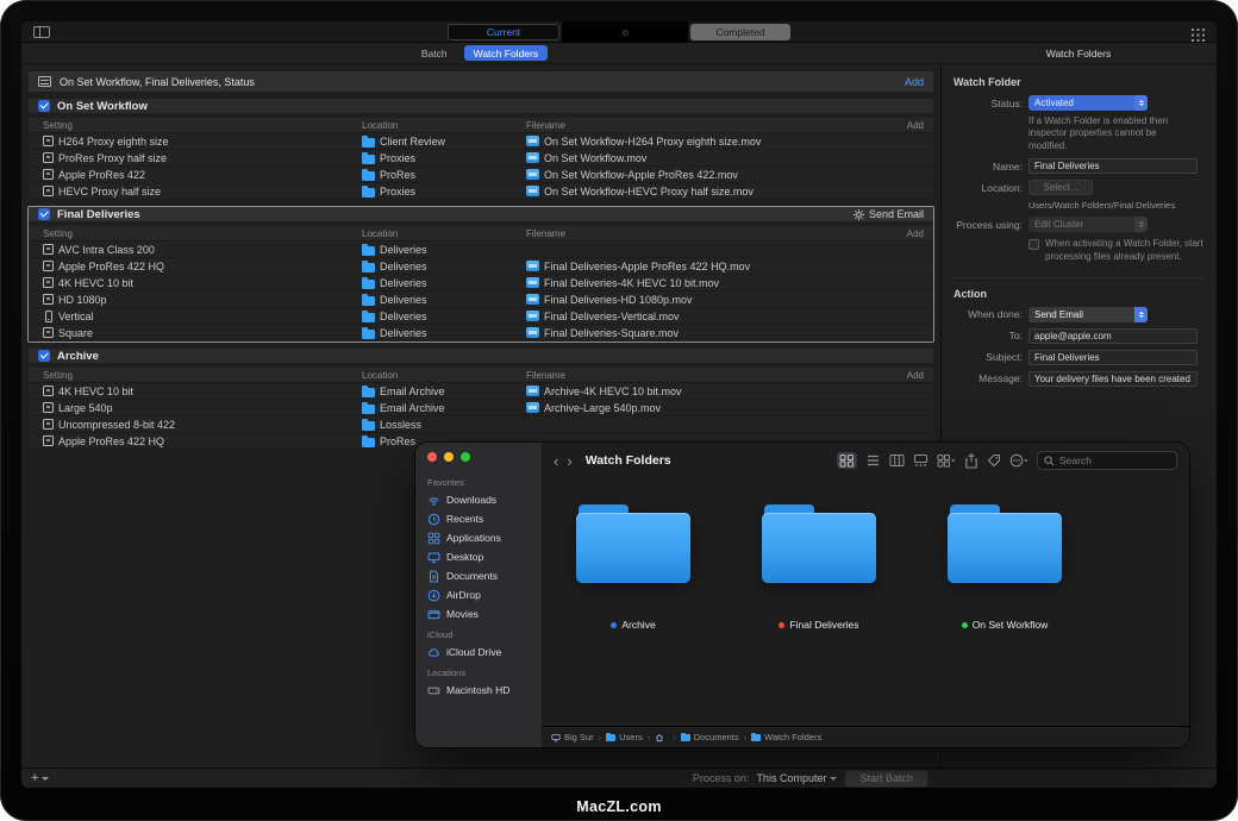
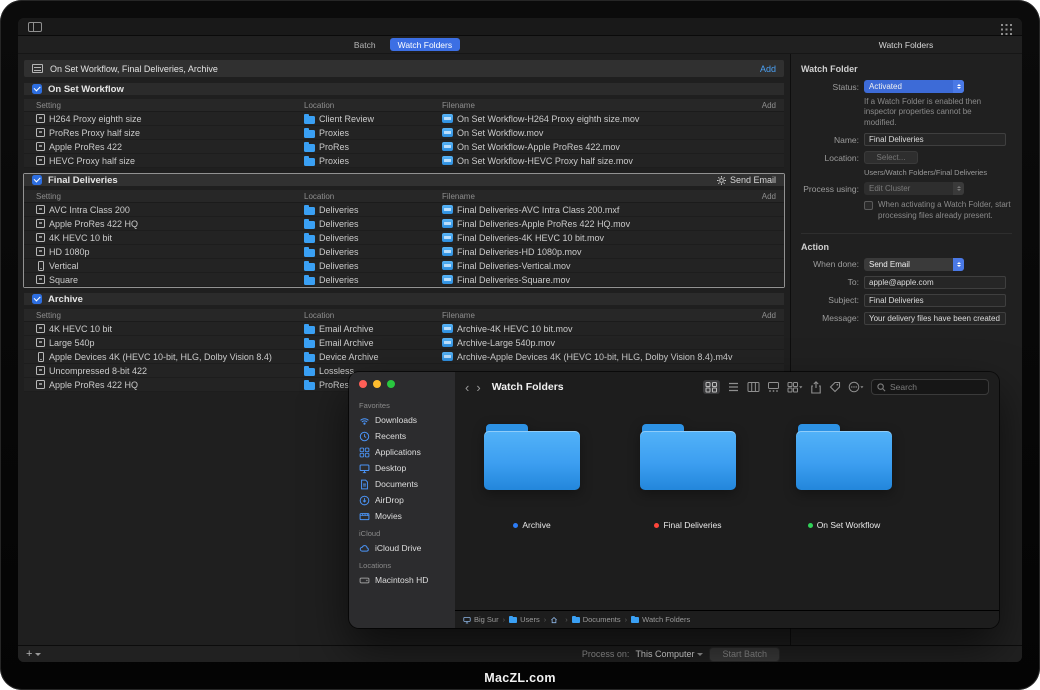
- Current
- Completed
  Batch
  Watch Folders
  Watch Folders
- On Set Workflow, Final Deliveries, Status
+ On Set Workflow, Final Deliveries, Archive
  Add
  On Set Workflow
  Setting
  Location
  Filename
  Add
  H264 Proxy eighth size
  Client Review
  On Set Workflow-H264 Proxy eighth size.mov
  ProRes Proxy half size
  Proxies
  On Set Workflow.mov
  Apple ProRes 422
  ProRes
  On Set Workflow-Apple ProRes 422.mov
  HEVC Proxy half size
  Proxies
  On Set Workflow-HEVC Proxy half size.mov
  Final Deliveries
  Send Email
  Setting
  Location
  Filename
  Add
  AVC Intra Class 200
  Deliveries
+ Final Deliveries-AVC Intra Class 200.mxf
  Apple ProRes 422 HQ
  Deliveries
  Final Deliveries-Apple ProRes 422 HQ.mov
  4K HEVC 10 bit
  Deliveries
  Final Deliveries-4K HEVC 10 bit.mov
  HD 1080p
  Deliveries
  Final Deliveries-HD 1080p.mov
  Vertical
  Deliveries
  Final Deliveries-Vertical.mov
  Square
  Deliveries
  Final Deliveries-Square.mov
  Archive
  Setting
  Location
  Filename
  Add
  4K HEVC 10 bit
  Email Archive
  Archive-4K HEVC 10 bit.mov
  Large 540p
  Email Archive
  Archive-Large 540p.mov
+ Apple Devices 4K (HEVC 10-bit, HLG, Dolby Vision 8.4)
+ Device Archive
+ Archive-Apple Devices 4K (HEVC 10-bit, HLG, Dolby Vision 8.4).m4v
  Uncompressed 8-bit 422
  Lossless
  Apple ProRes 422 HQ
  ProRes
  Watch Folder
  Status:
  Activated
  If a Watch Folder is enabled then inspector properties cannot be modified.
  Name:
  Final Deliveries
  Location:
  Select...
  Users/Watch Folders/Final Deliveries
  Process using:
  Edit Cluster
  When activating a Watch Folder, start processing files already present.
  Action
  When done:
  Send Email
  To:
  apple@apple.com
  Subject:
  Final Deliveries
  Message:
  Your delivery files have been created
  +
  Process on:
  This Computer
  Start Batch
  Favorites
  Downloads
  Recents
  Applications
  Desktop
  Documents
  AirDrop
  Movies
  iCloud
  iCloud Drive
  Locations
  Macintosh HD
  ‹
  ›
  Watch Folders
  Search
  Archive
  Final Deliveries
  On Set Workflow
  Big Sur
  ›
  Users
  ›
  ›
  Documents
  ›
  Watch Folders
  MacZL.com
